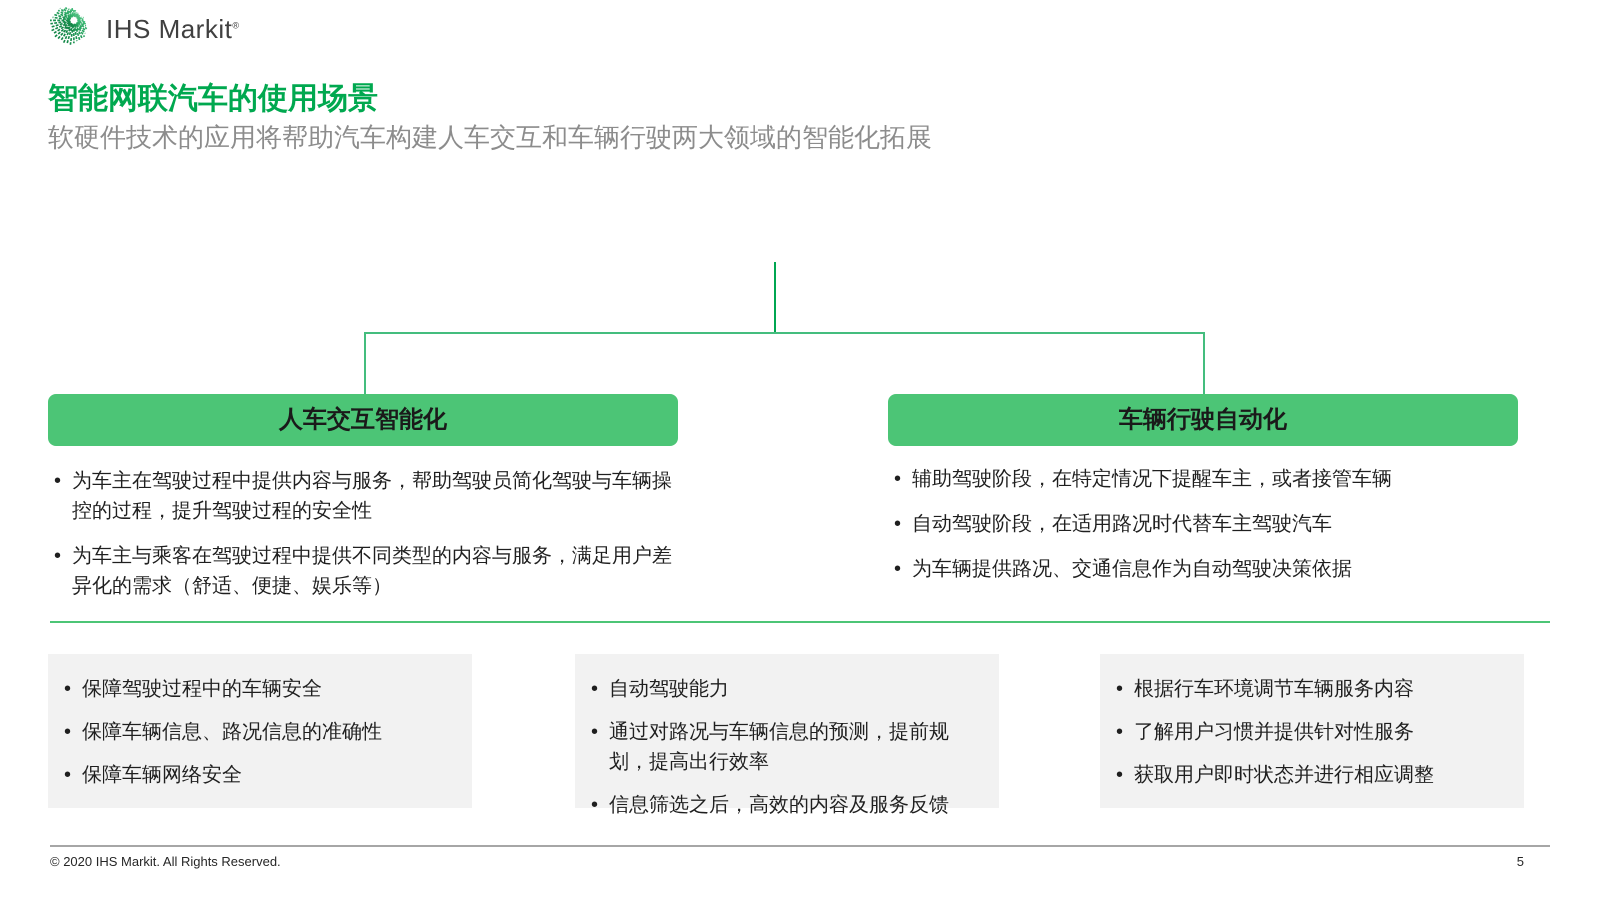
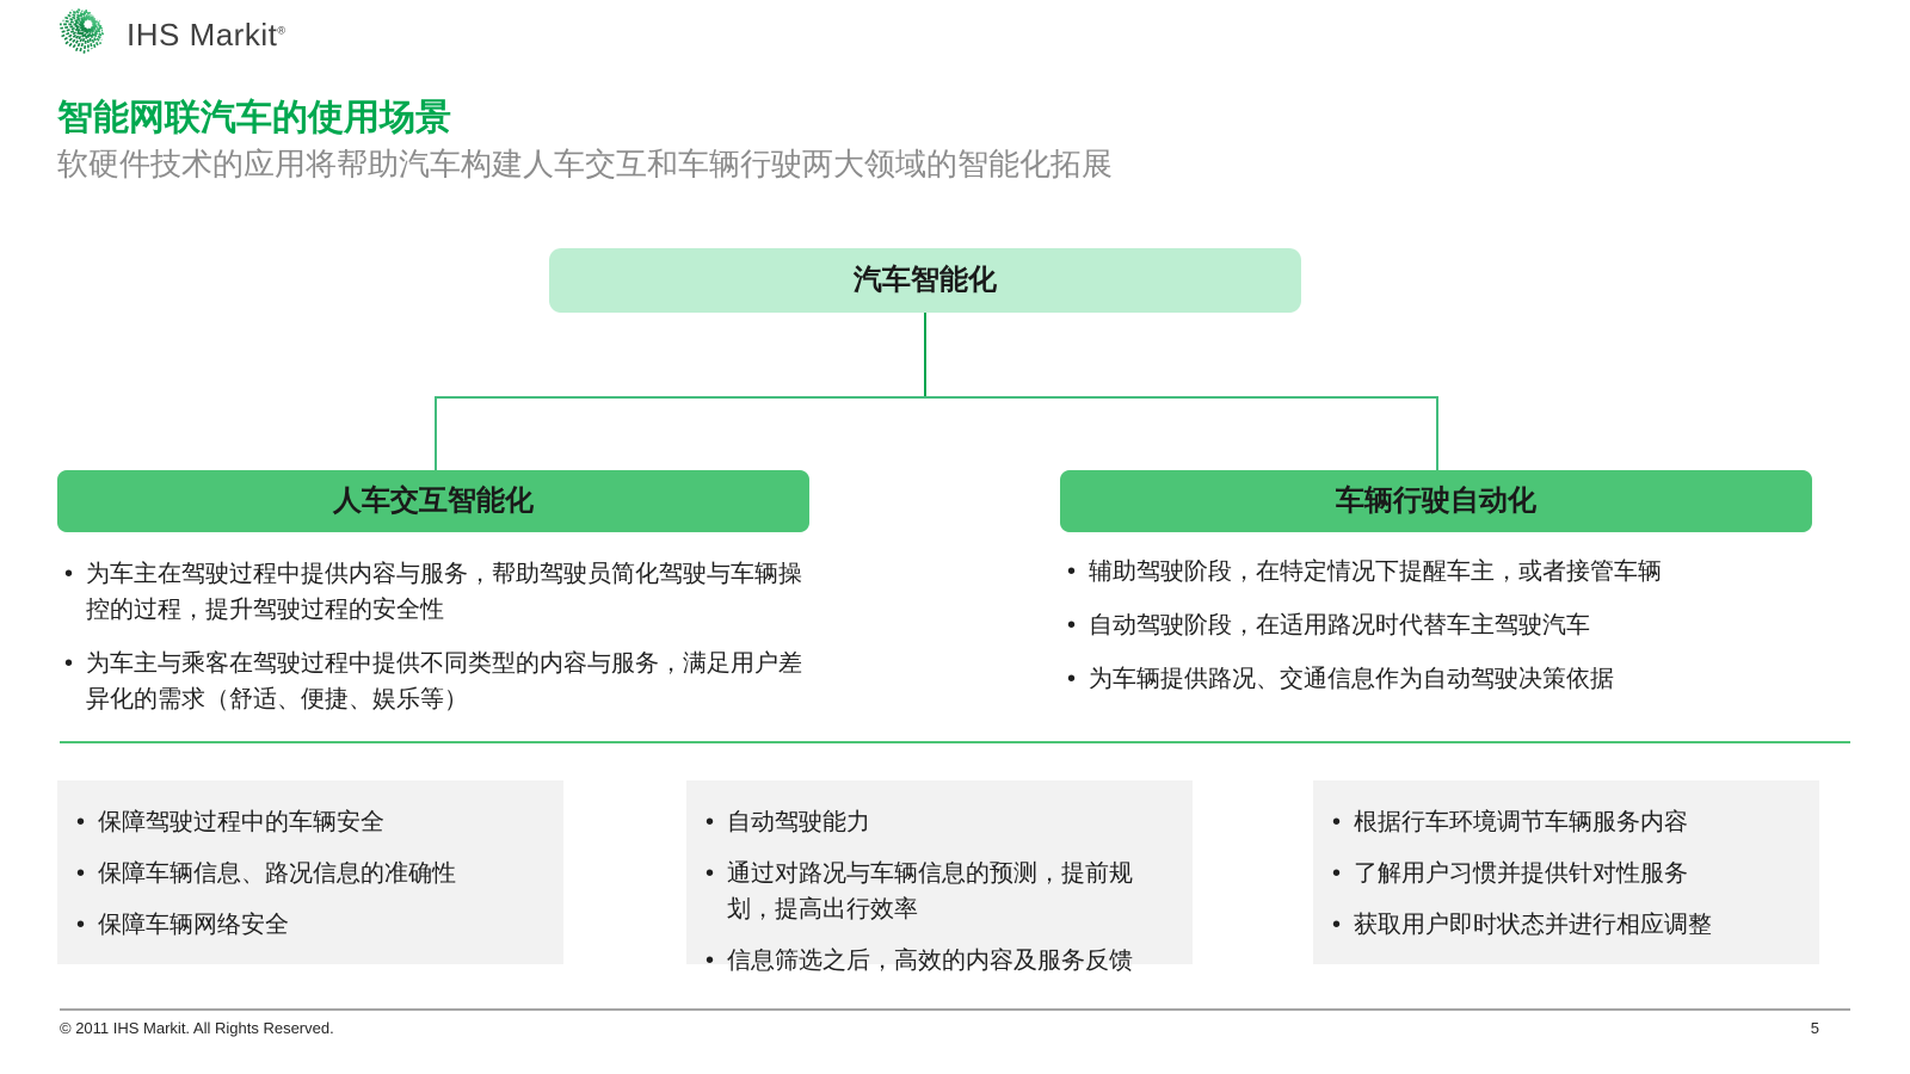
  IHS Markit®
  智能网联汽车的使用场景
  软硬件技术的应用将帮助汽车构建人车交互和车辆行驶两大领域的智能化拓展
+ 汽车智能化
  人车交互智能化
  车辆行驶自动化
  为车主在驾驶过程中提供内容与服务，帮助驾驶员简化驾驶与车辆操控的过程，提升驾驶过程的安全性
  为车主与乘客在驾驶过程中提供不同类型的内容与服务，满足用户差异化的需求（舒适、便捷、娱乐等）
  辅助驾驶阶段，在特定情况下提醒车主，或者接管车辆
  自动驾驶阶段，在适用路况时代替车主驾驶汽车
  为车辆提供路况、交通信息作为自动驾驶决策依据
  保障驾驶过程中的车辆安全
  保障车辆信息、路况信息的准确性
  保障车辆网络安全
  自动驾驶能力
  通过对路况与车辆信息的预测，提前规划，提高出行效率
  信息筛选之后，高效的内容及服务反馈
  根据行车环境调节车辆服务内容
  了解用户习惯并提供针对性服务
  获取用户即时状态并进行相应调整
- © 2020 IHS Markit. All Rights Reserved.
+ © 2011 IHS Markit. All Rights Reserved.
  5
